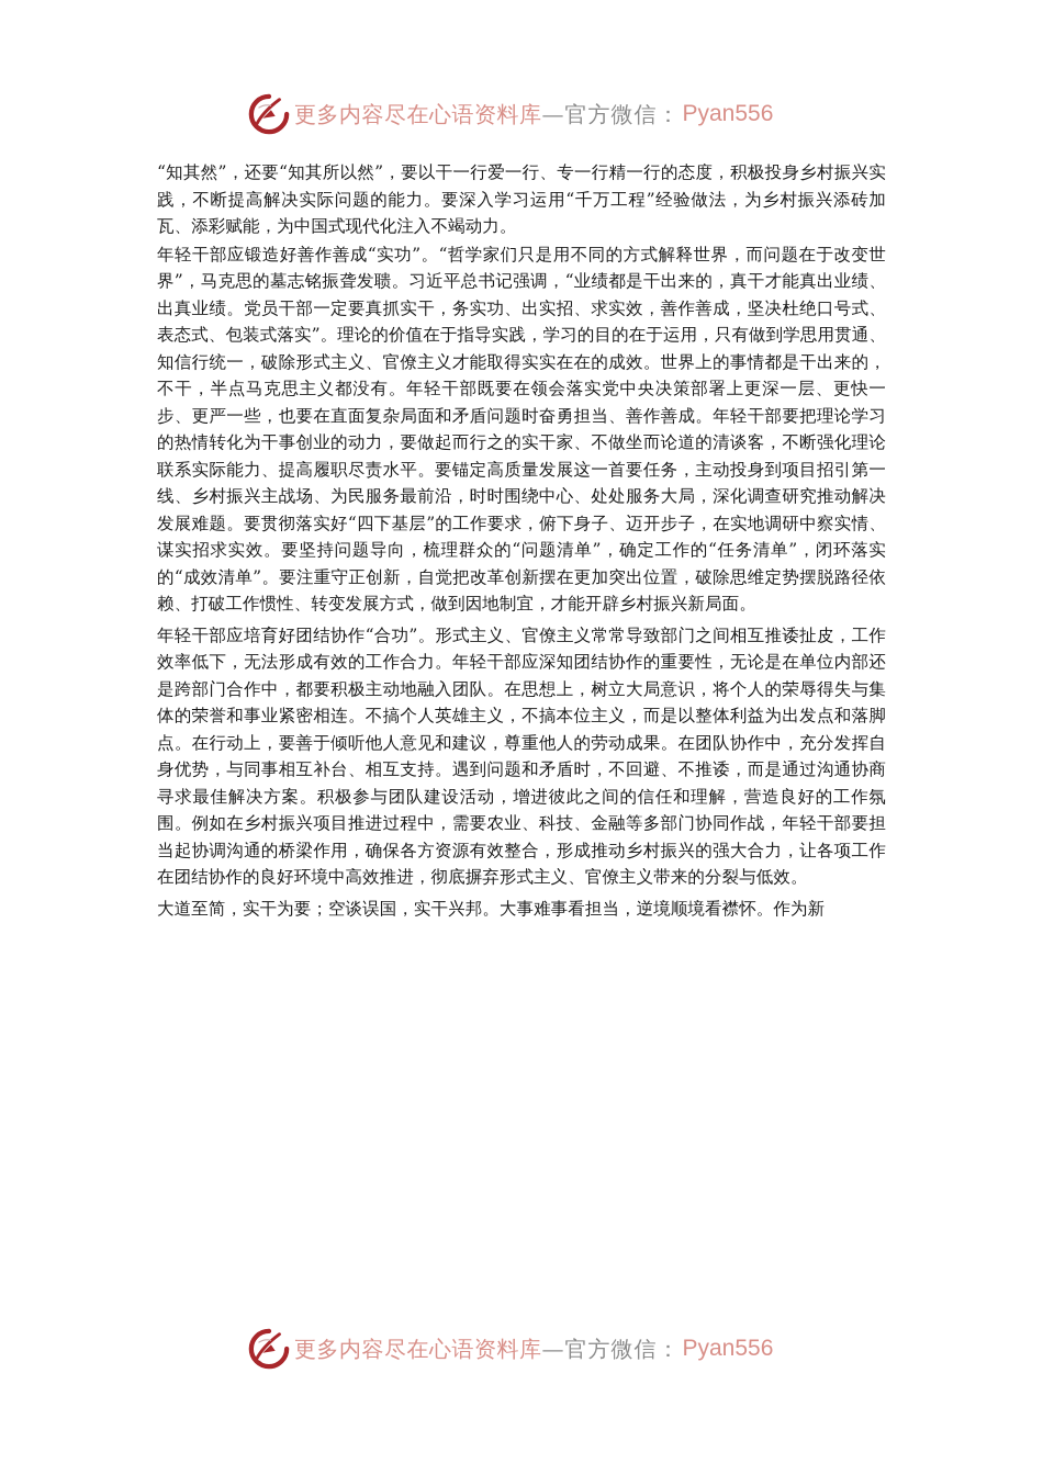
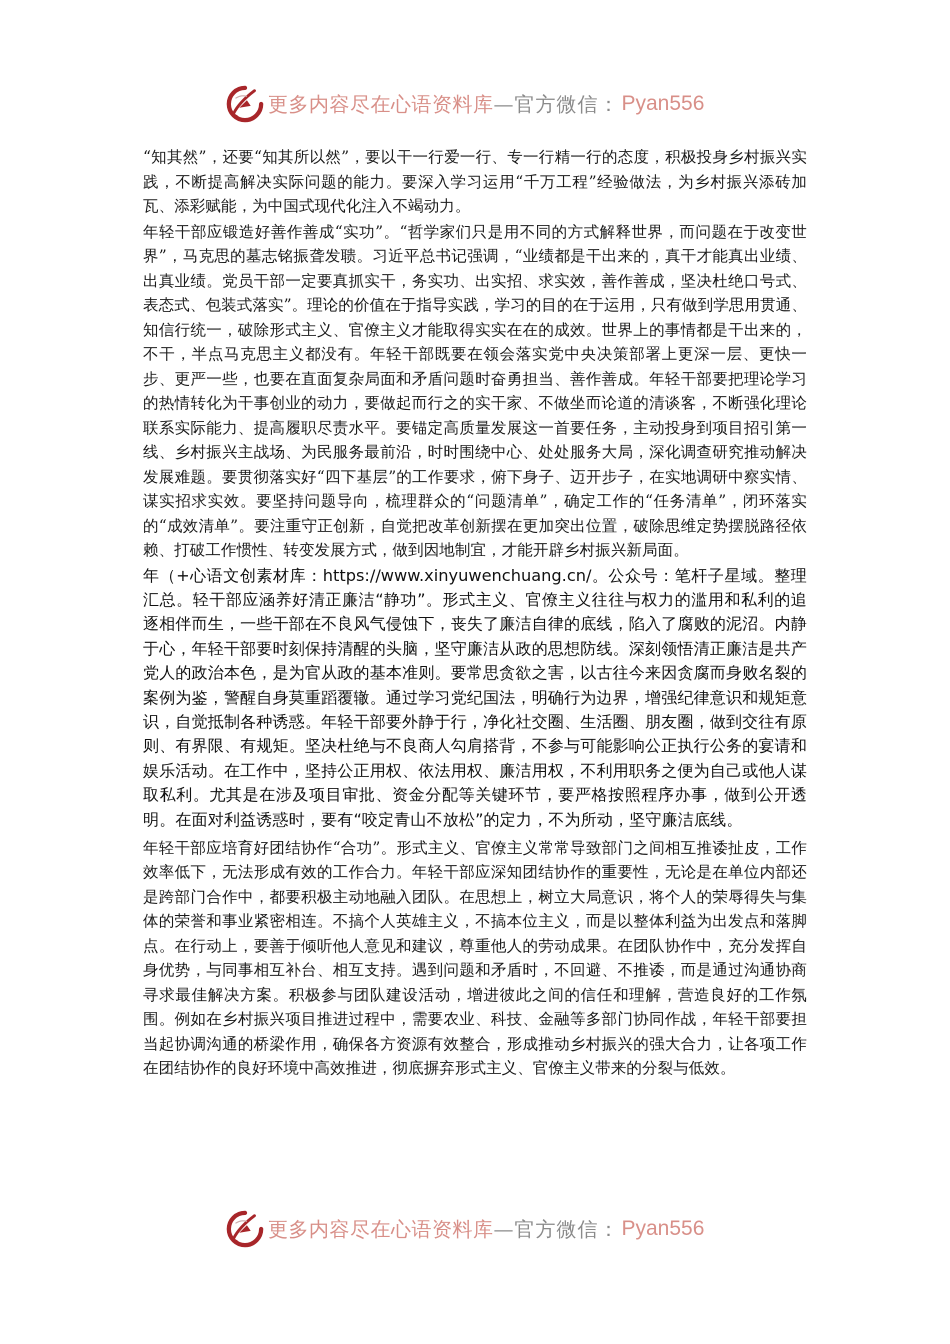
  更多内容尽在心语资料库
  —官方微信：
  Pyan556
  “知其然”，还要“知其所以然”，要以干一行爱一行、专一行精一行的态度，积极投身乡村振兴实践，不断提高解决实际问题的能力。要深入学习运用“千万工程”经验做法，为乡村振兴添砖加瓦、添彩赋能，为中国式现代化注入不竭动力。
  年轻干部应锻造好善作善成“实功”。“哲学家们只是用不同的方式解释世界，而问题在于改变世界”，马克思的墓志铭振聋发聩。习近平总书记强调，“业绩都是干出来的，真干才能真出业绩、出真业绩。党员干部一定要真抓实干，务实功、出实招、求实效，善作善成，坚决杜绝口号式、表态式、包装式落实”。理论的价值在于指导实践，学习的目的在于运用，只有做到学思用贯通、知信行统一，破除形式主义、官僚主义才能取得实实在在的成效。世界上的事情都是干出来的，不干，半点马克思主义都没有。年轻干部既要在领会落实党中央决策部署上更深一层、更快一步、更严一些，也要在直面复杂局面和矛盾问题时奋勇担当、善作善成。年轻干部要把理论学习的热情转化为干事创业的动力，要做起而行之的实干家、不做坐而论道的清谈客，不断强化理论联系实际能力、提高履职尽责水平。要锚定高质量发展这一首要任务，主动投身到项目招引第一线、乡村振兴主战场、为民服务最前沿，时时围绕中心、处处服务大局，深化调查研究推动解决发展难题。要贯彻落实好“四下基层”的工作要求，俯下身子、迈开步子，在实地调研中察实情、谋实招求实效。要坚持问题导向，梳理群众的“问题清单”，确定工作的“任务清单”，闭环落实的“成效清单”。要注重守正创新，自觉把改革创新摆在更加突出位置，破除思维定势摆脱路径依赖、打破工作惯性、转变发展方式，做到因地制宜，才能开辟乡村振兴新局面。
+ 年（+心语文创素材库：https://www.xinyuwenchuang.cn/。公众号：笔杆子星域。整理汇总。轻干部应涵养好清正廉洁“静功”。形式主义、官僚主义往往与权力的滥用和私利的追逐相伴而生，一些干部在不良风气侵蚀下，丧失了廉洁自律的底线，陷入了腐败的泥沼。内静于心，年轻干部要时刻保持清醒的头脑，坚守廉洁从政的思想防线。深刻领悟清正廉洁是共产党人的政治本色，是为官从政的基本准则。要常思贪欲之害，以古往今来因贪腐而身败名裂的案例为鉴，警醒自身莫重蹈覆辙。通过学习党纪国法，明确行为边界，增强纪律意识和规矩意识，自觉抵制各种诱惑。年轻干部要外静于行，净化社交圈、生活圈、朋友圈，做到交往有原则、有界限、有规矩。坚决杜绝与不良商人勾肩搭背，不参与可能影响公正执行公务的宴请和娱乐活动。在工作中，坚持公正用权、依法用权、廉洁用权，不利用职务之便为自己或他人谋取私利。尤其是在涉及项目审批、资金分配等关键环节，要严格按照程序办事，做到公开透明。在面对利益诱惑时，要有“咬定青山不放松”的定力，不为所动，坚守廉洁底线。
  年轻干部应培育好团结协作“合功”。形式主义、官僚主义常常导致部门之间相互推诿扯皮，工作效率低下，无法形成有效的工作合力。年轻干部应深知团结协作的重要性，无论是在单位内部还是跨部门合作中，都要积极主动地融入团队。在思想上，树立大局意识，将个人的荣辱得失与集体的荣誉和事业紧密相连。不搞个人英雄主义，不搞本位主义，而是以整体利益为出发点和落脚点。在行动上，要善于倾听他人意见和建议，尊重他人的劳动成果。在团队协作中，充分发挥自身优势，与同事相互补台、相互支持。遇到问题和矛盾时，不回避、不推诿，而是通过沟通协商寻求最佳解决方案。积极参与团队建设活动，增进彼此之间的信任和理解，营造良好的工作氛围。例如在乡村振兴项目推进过程中，需要农业、科技、金融等多部门协同作战，年轻干部要担当起协调沟通的桥梁作用，确保各方资源有效整合，形成推动乡村振兴的强大合力，让各项工作在团结协作的良好环境中高效推进，彻底摒弃形式主义、官僚主义带来的分裂与低效。
- 大道至简，实干为要；空谈误国，实干兴邦。大事难事看担当，逆境顺境看襟怀。作为新
  更多内容尽在心语资料库
  —官方微信：
  Pyan556
